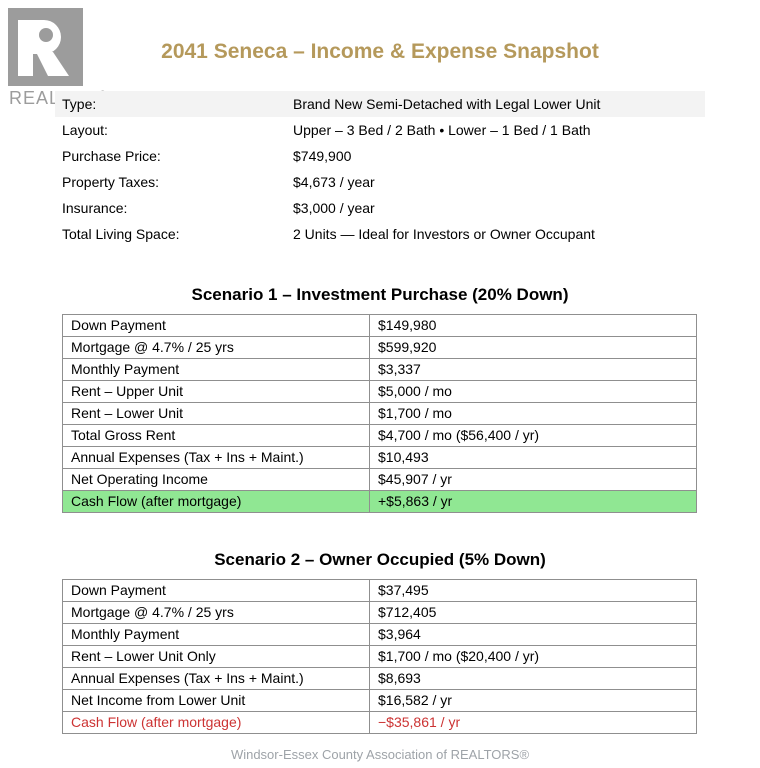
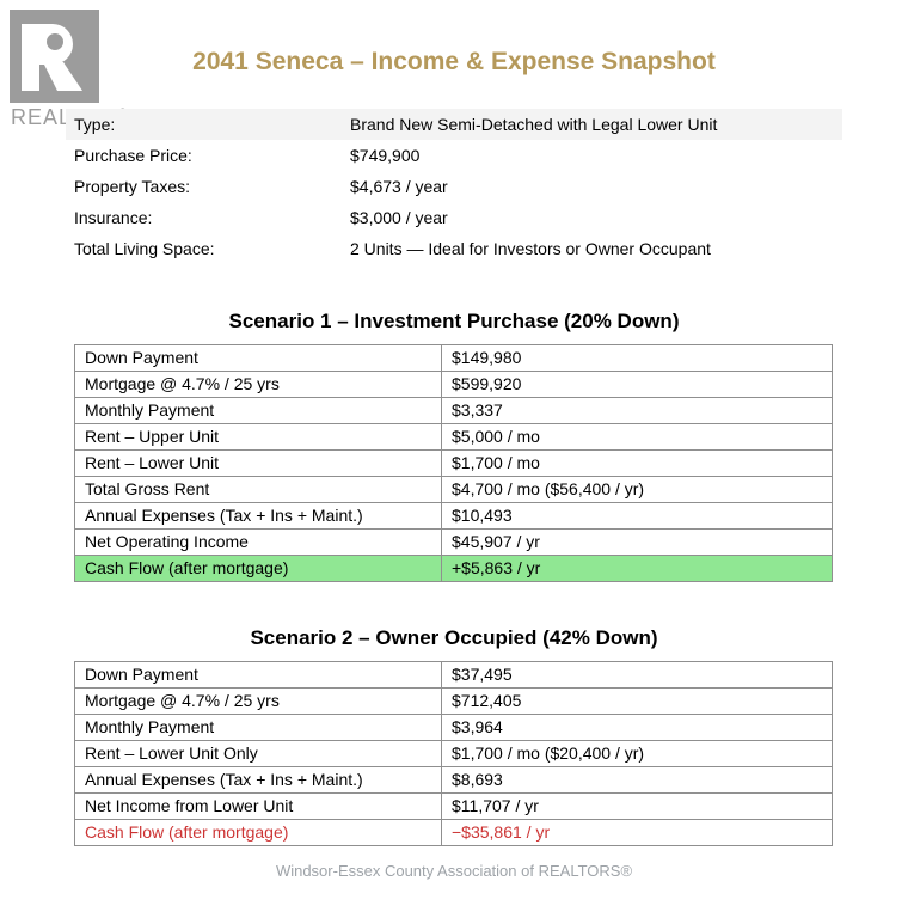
  2041 Seneca – Income & Expense Snapshot
  Type:
  Brand New Semi-Detached with Legal Lower Unit
- Layout:
- Upper – 3 Bed / 2 Bath • Lower – 1 Bed / 1 Bath
  Purchase Price:
  $749,900
  Property Taxes:
  $4,673 / year
  Insurance:
  $3,000 / year
  Total Living Space:
  2 Units — Ideal for Investors or Owner Occupant
  Scenario 1 – Investment Purchase (20% Down)
  Down Payment	$149,980
  Mortgage @ 4.7% / 25 yrs	$599,920
  Monthly Payment	$3,337
  Rent – Upper Unit	$5,000 / mo
  Rent – Lower Unit	$1,700 / mo
  Total Gross Rent	$4,700 / mo ($56,400 / yr)
  Annual Expenses (Tax + Ins + Maint.)	$10,493
  Net Operating Income	$45,907 / yr
  Cash Flow (after mortgage)	+$5,863 / yr
- Scenario 2 – Owner Occupied (5% Down)
+ Scenario 2 – Owner Occupied (42% Down)
  Down Payment	$37,495
  Mortgage @ 4.7% / 25 yrs	$712,405
  Monthly Payment	$3,964
  Rent – Lower Unit Only	$1,700 / mo ($20,400 / yr)
  Annual Expenses (Tax + Ins + Maint.)	$8,693
- Net Income from Lower Unit	$16,582 / yr
+ Net Income from Lower Unit	$11,707 / yr
  Cash Flow (after mortgage)	−$35,861 / yr
  Windsor-Essex County Association of REALTORS®
